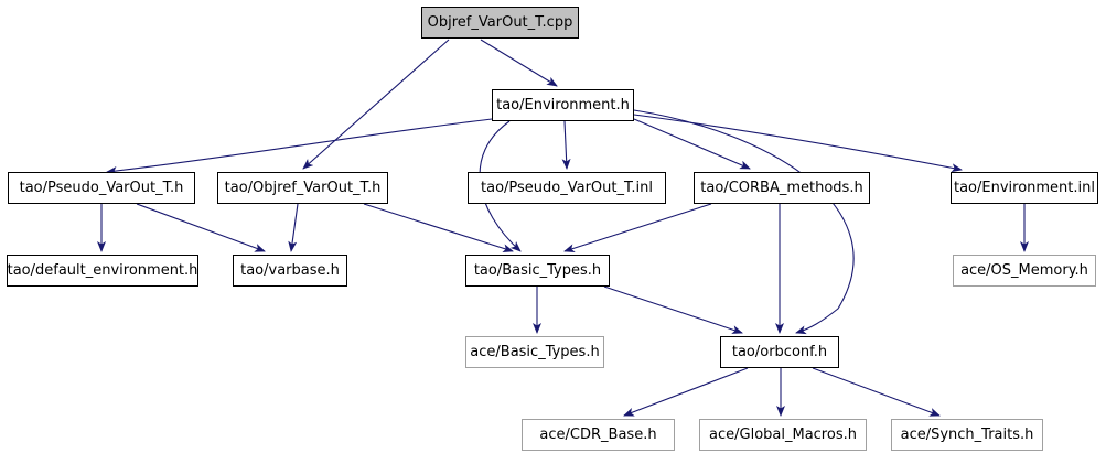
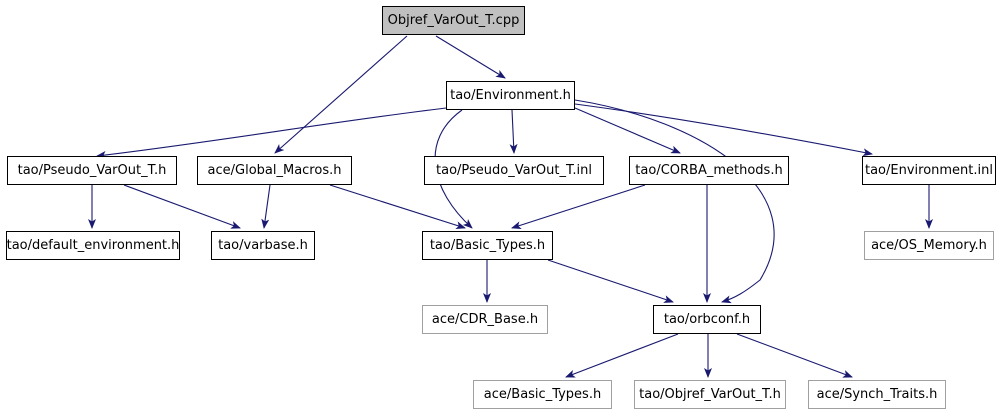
  Objref_VarOut_T.cpp
  tao/Environment.h
  tao/Pseudo_VarOut_T.h
- tao/Objref_VarOut_T.h
+ ace/Global_Macros.h
  tao/Pseudo_VarOut_T.inl
  tao/CORBA_methods.h
  tao/Environment.inl
  tao/default_environment.h
  tao/varbase.h
  tao/Basic_Types.h
  ace/OS_Memory.h
- ace/Basic_Types.h
+ ace/CDR_Base.h
  tao/orbconf.h
- ace/CDR_Base.h
+ ace/Basic_Types.h
- ace/Global_Macros.h
+ tao/Objref_VarOut_T.h
  ace/Synch_Traits.h
